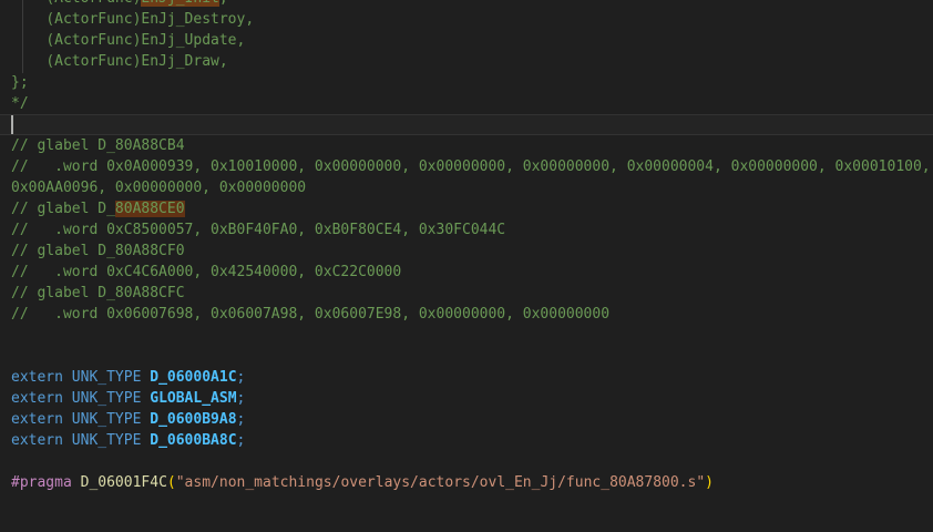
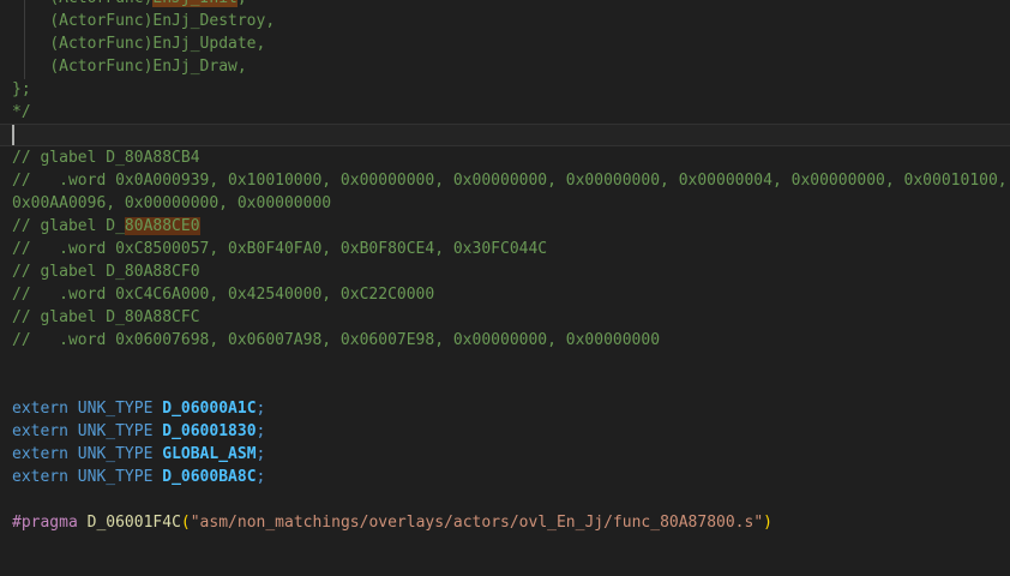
  (ActorFunc)EnJj_Destroy,
  (ActorFunc)EnJj_Update,
  (ActorFunc)EnJj_Draw,
  };
  */
  // glabel D_80A88CB4
  // .word 0x0A000939, 0x10010000, 0x00000000, 0x00000000, 0x00000000, 0x00000004, 0x00000000, 0x00010100, 0x00AA0096, 0x00000000, 0x00000000
  // glabel D_80A88CE0
  // .word 0xC8500057, 0xB0F40FA0, 0xB0F80CE4, 0x30FC044C
  // glabel D_80A88CF0
  // .word 0xC4C6A000, 0x42540000, 0xC22C0000
  // glabel D_80A88CFC
  // .word 0x06007698, 0x06007A98, 0x06007E98, 0x00000000, 0x00000000
  extern UNK_TYPE D_06000A1C;
+ extern UNK_TYPE D_06001830;
  extern UNK_TYPE GLOBAL_ASM;
- extern UNK_TYPE D_0600B9A8;
  extern UNK_TYPE D_0600BA8C;
  #pragma D_06001F4C("asm/non_matchings/overlays/actors/ovl_En_Jj/func_80A87800.s")
